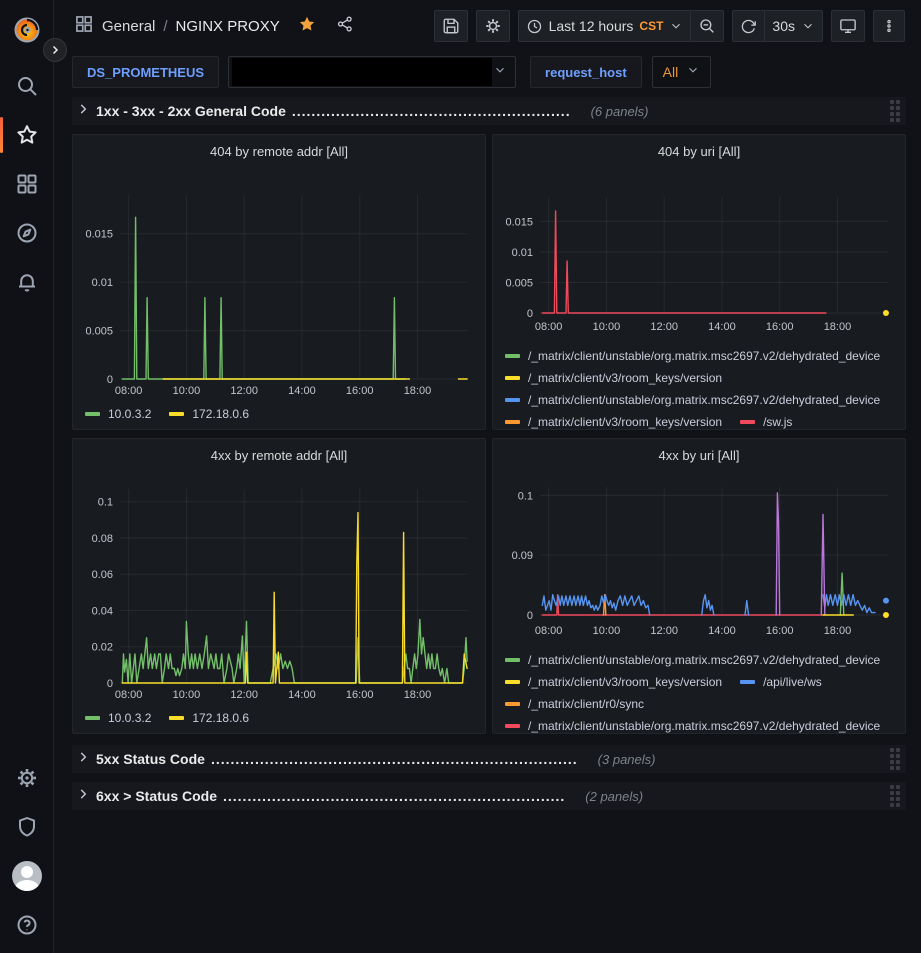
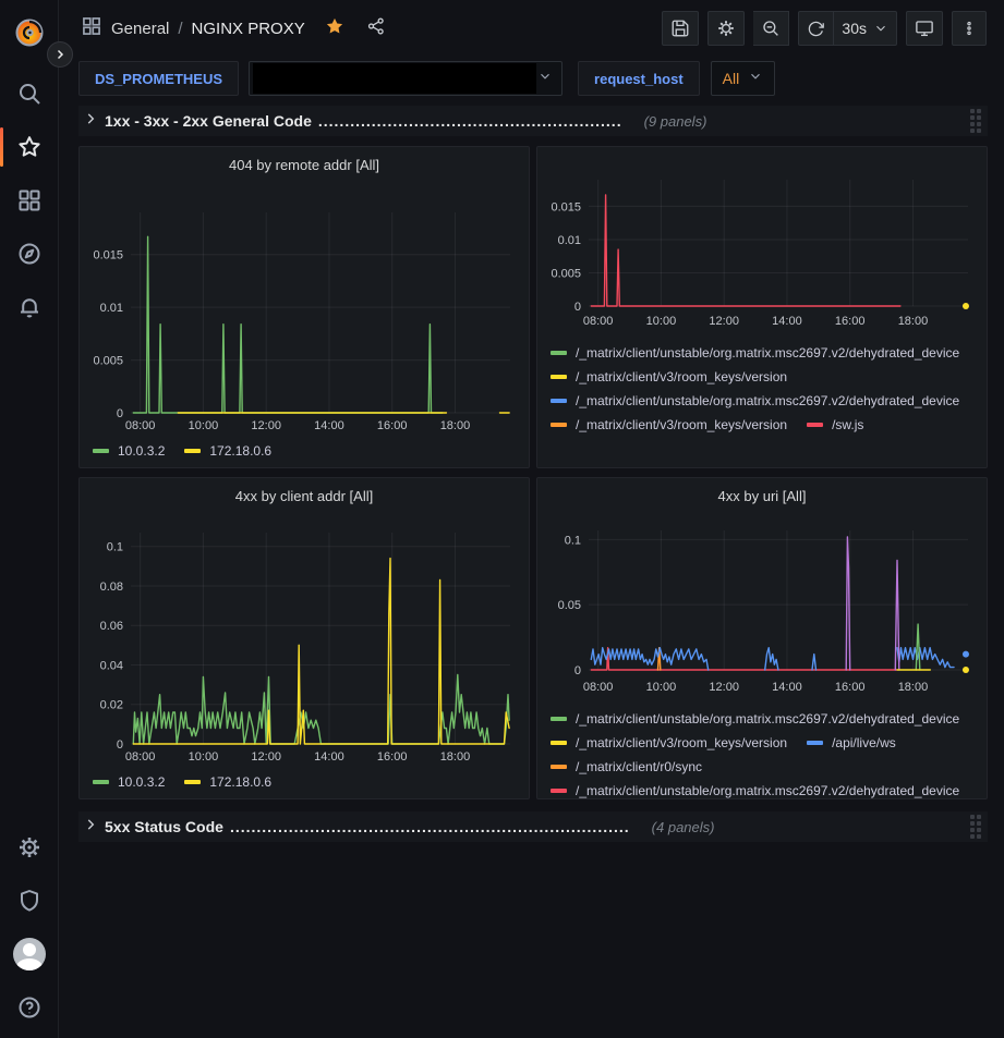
  General
  /
  NGINX PROXY
- Last 12 hours
- CST
  30s
  DS_PROMETHEUS
  request_host
  All
  1xx - 3xx - 2xx General Code
  .........................................................
- (6 panels)
+ (9 panels)
  404 by remote addr [All]
  0
  0.005
  0.01
  0.015
  08:00
  10:00
  12:00
  14:00
  16:00
  18:00
  10.0.3.2
  172.18.0.6
- 404 by uri [All]
  0
  0.005
  0.01
  0.015
  08:00
  10:00
  12:00
  14:00
  16:00
  18:00
  /_matrix/client/unstable/org.matrix.msc2697.v2/dehydrated_device
  /_matrix/client/v3/room_keys/version
  /_matrix/client/unstable/org.matrix.msc2697.v2/dehydrated_device
  /_matrix/client/v3/room_keys/version
  /sw.js
- 4xx by remote addr [All]
+ 4xx by client addr [All]
  0
  0.02
  0.04
  0.06
  0.08
  0.1
  08:00
  10:00
  12:00
  14:00
  16:00
  18:00
  10.0.3.2
  172.18.0.6
  4xx by uri [All]
  0
- 0.09
+ 0.05
  0.1
  08:00
  10:00
  12:00
  14:00
  16:00
  18:00
  /_matrix/client/unstable/org.matrix.msc2697.v2/dehydrated_device
  /_matrix/client/v3/room_keys/version
  /api/live/ws
  /_matrix/client/r0/sync
  /_matrix/client/unstable/org.matrix.msc2697.v2/dehydrated_device
  5xx Status Code
  ...........................................................................
- (3 panels)
+ (4 panels)
- 6xx > Status Code
- ......................................................................
- (2 panels)
